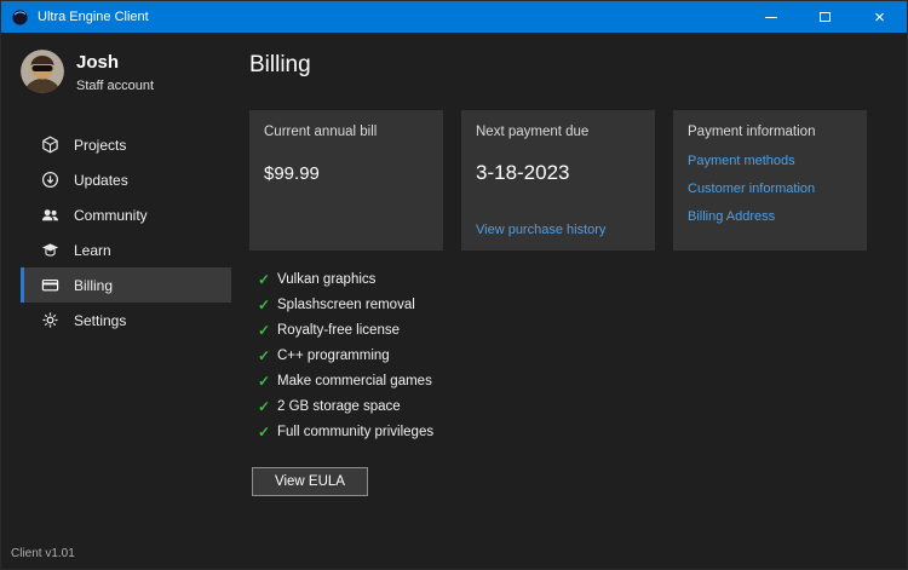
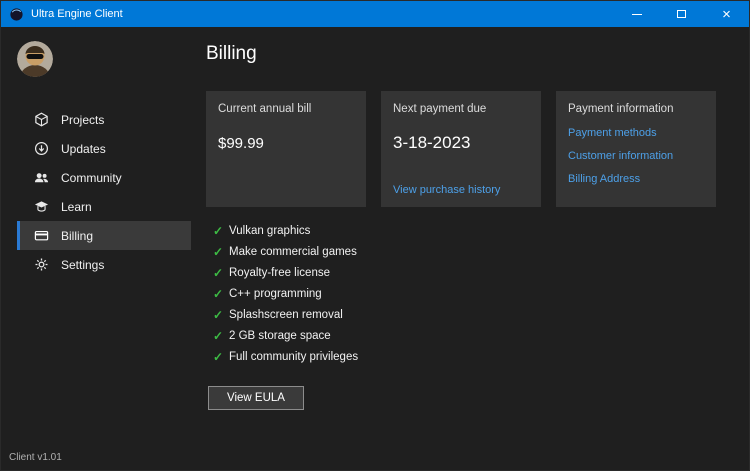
  Ultra Engine Client
  ×
- Josh
- Staff account
  Projects
  Updates
  Community
  Learn
  Billing
  Settings
  Client v1.01
  Billing
  Current annual bill
  $99.99
  Next payment due
  3-18-2023
  View purchase history
  Payment information
  Payment methods
  Customer information
  Billing Address
  ✓
  Vulkan graphics
  ✓
- Splashscreen removal
+ Make commercial games
  ✓
  Royalty-free license
  ✓
  C++ programming
  ✓
- Make commercial games
+ Splashscreen removal
  ✓
  2 GB storage space
  ✓
  Full community privileges
  View EULA
